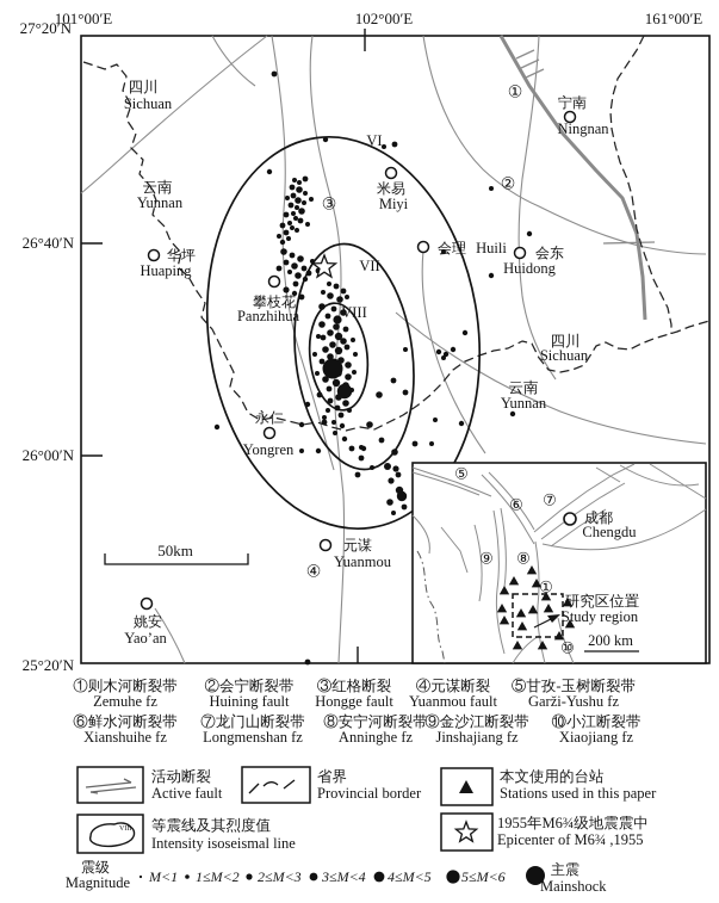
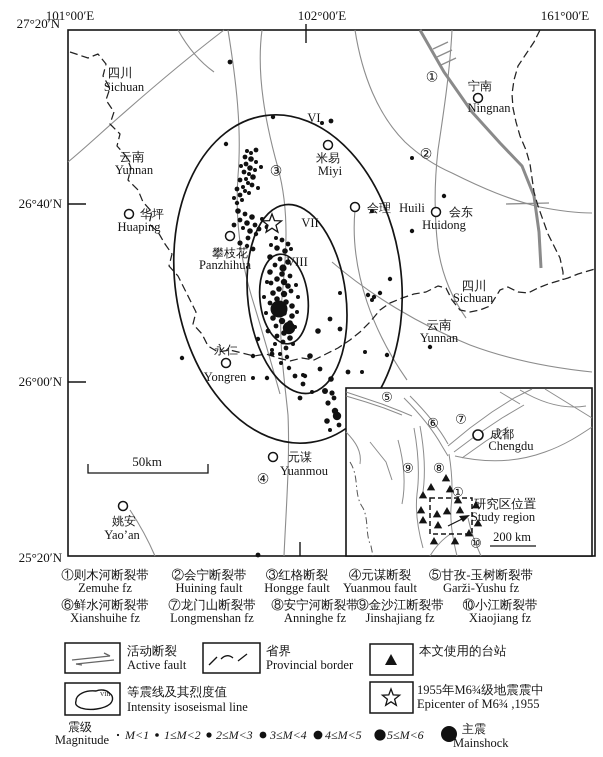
  VI
  VII
  III
  101°00′E
  102°00′E
  161°00′E
  27°20′N
  26°40′N
  26°00′N
  25°20′N
  四川
  Sichuan
  云南
  Yunnan
  四川
  Sichuan
  云南
  Yunnan
  宁南
  Ningnan
  米易
  Miyi
  会理
  Huili
  会东
  Huidong
  华坪
  Huaping
  攀枝花
  Panzhihua
  永仁
  Yongren
  元谋
  Yuanmou
  姚安
  Yao’an
  ①
  ②
  ③
  ④
  50km
  ⑤
  ⑥
  ⑦
  ⑨
  ⑧
  ①
  ⑩
  成都
  Chengdu
  研究区位置
  Study region
  200 km
  ①则木河断裂带
  Zemuhe fz
  ②会宁断裂带
  Huining fault
  ③红格断裂
  Hongge fault
  ④元谋断裂
  Yuanmou fault
  ⑤甘孜-玉树断裂带
  Garži-Yushu fz
  ⑥鲜水河断裂带
  Xianshuihe fz
  ⑦龙门山断裂带
  Longmenshan fz
  ⑧安宁河断裂带
  Anninghe fz
  ⑨金沙江断裂带
  Jinshajiang fz
  ⑩小江断裂带
  Xiaojiang fz
  活动断裂
  Active fault
  省界
  Provincial border
  本文使用的台站
- Stations used in this paper
  等震线及其烈度值
  Intensity isoseismal line
  1955年M6¾级地震震中
  Epicenter of M6¾ ,1955
  震级
  Magnitude
  M<1
  1≤M<2
  2≤M<3
  3≤M<4
  4≤M<5
  5≤M<6
  主震
  Mainshock
